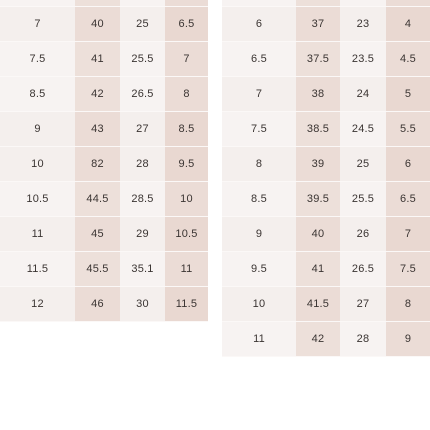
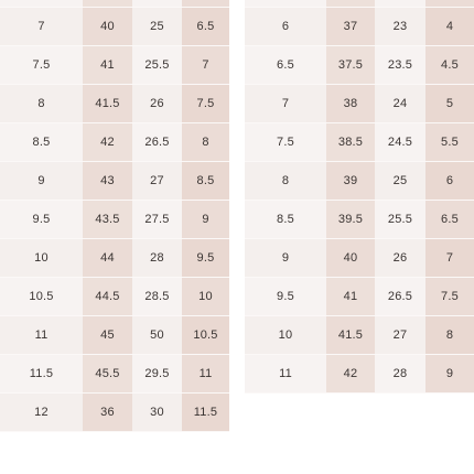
  7	40	25	6.5
  7.5	41	25.5	7
+ 8	41.5	26	7.5
  8.5	42	26.5	8
  9	43	27	8.5
+ 9.5	43.5	27.5	9
- 10	82	28	9.5
+ 10	44	28	9.5
  10.5	44.5	28.5	10
- 11	45	29	10.5
+ 11	45	50	10.5
- 11.5	45.5	35.1	11
+ 11.5	45.5	29.5	11
- 12	46	30	11.5
+ 12	36	30	11.5
  6	37	23	4
  6.5	37.5	23.5	4.5
  7	38	24	5
  7.5	38.5	24.5	5.5
  8	39	25	6
  8.5	39.5	25.5	6.5
  9	40	26	7
  9.5	41	26.5	7.5
  10	41.5	27	8
  11	42	28	9
